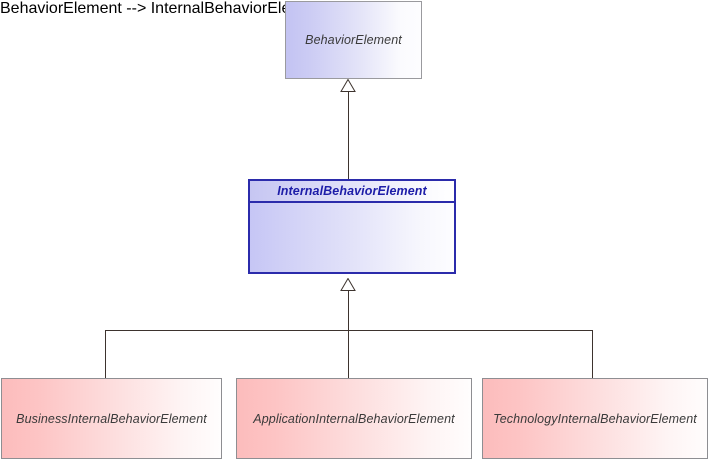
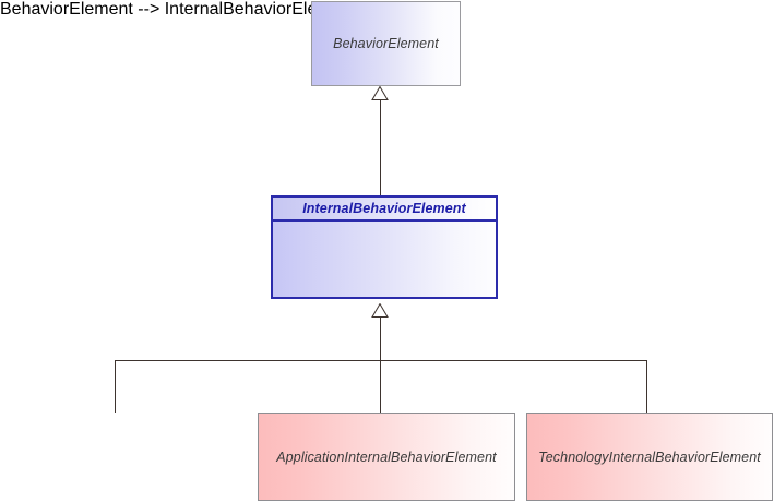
  BehaviorElement
  BehaviorElement -->
  InternalBehaviorElement
  InternalBehaviorElement -->
- BusinessInternalBehaviorElement
  ApplicationInternalBehaviorElement
  TechnologyInternalBehaviorElement
